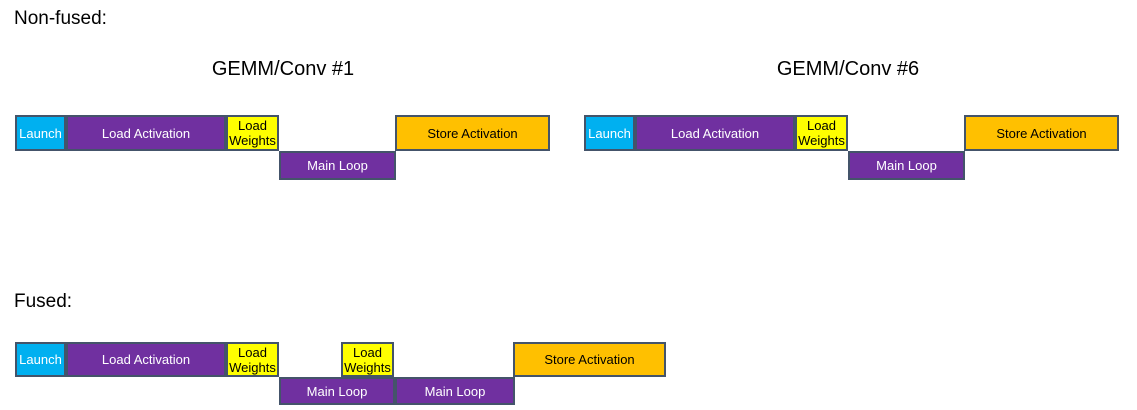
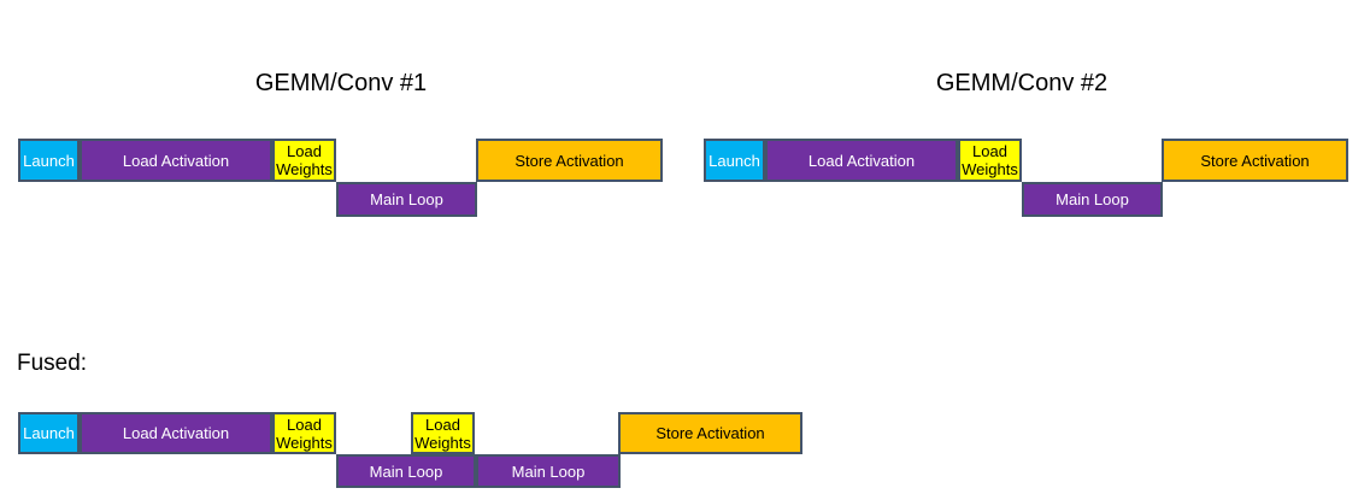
- Non-fused:
  Fused:
  GEMM/Conv #1
- GEMM/Conv #6
+ GEMM/Conv #2
  Launch
  Load Activation
  Load Weights
  Main Loop
  Store Activation
  Launch
  Load Activation
  Load Weights
  Main Loop
  Store Activation
  Launch
  Load Activation
  Load Weights
  Main Loop
  Load Weights
  Main Loop
  Store Activation
